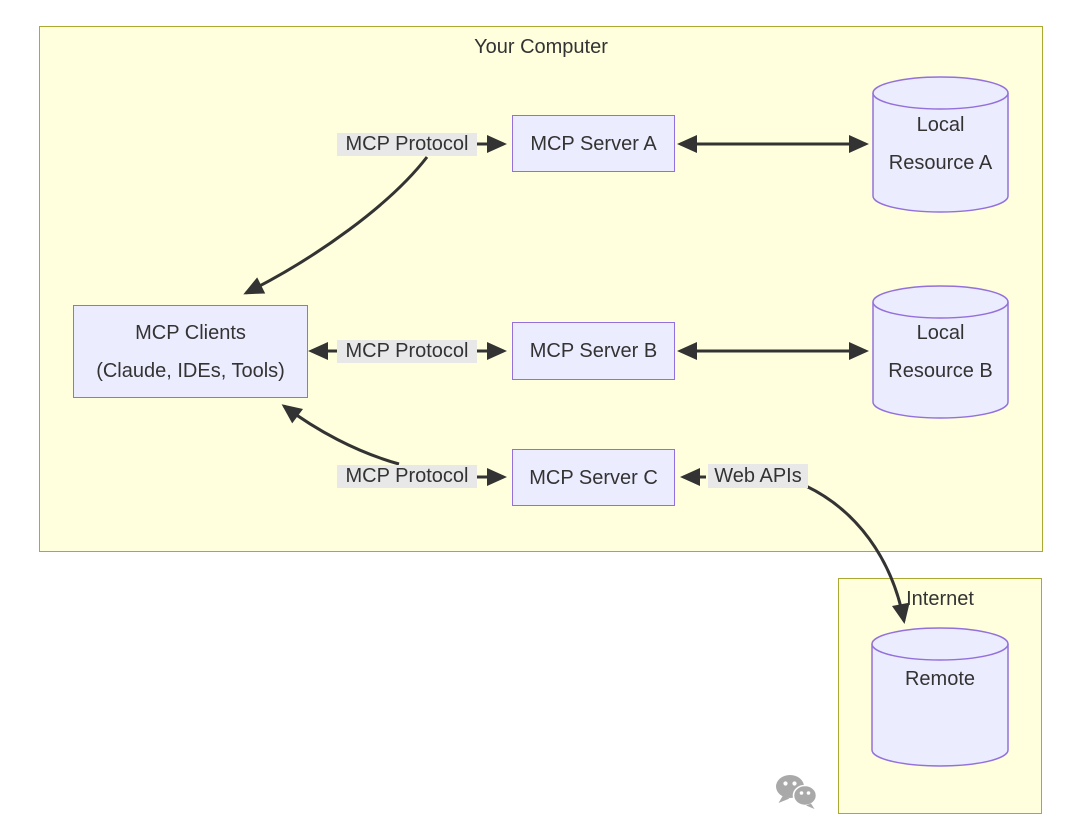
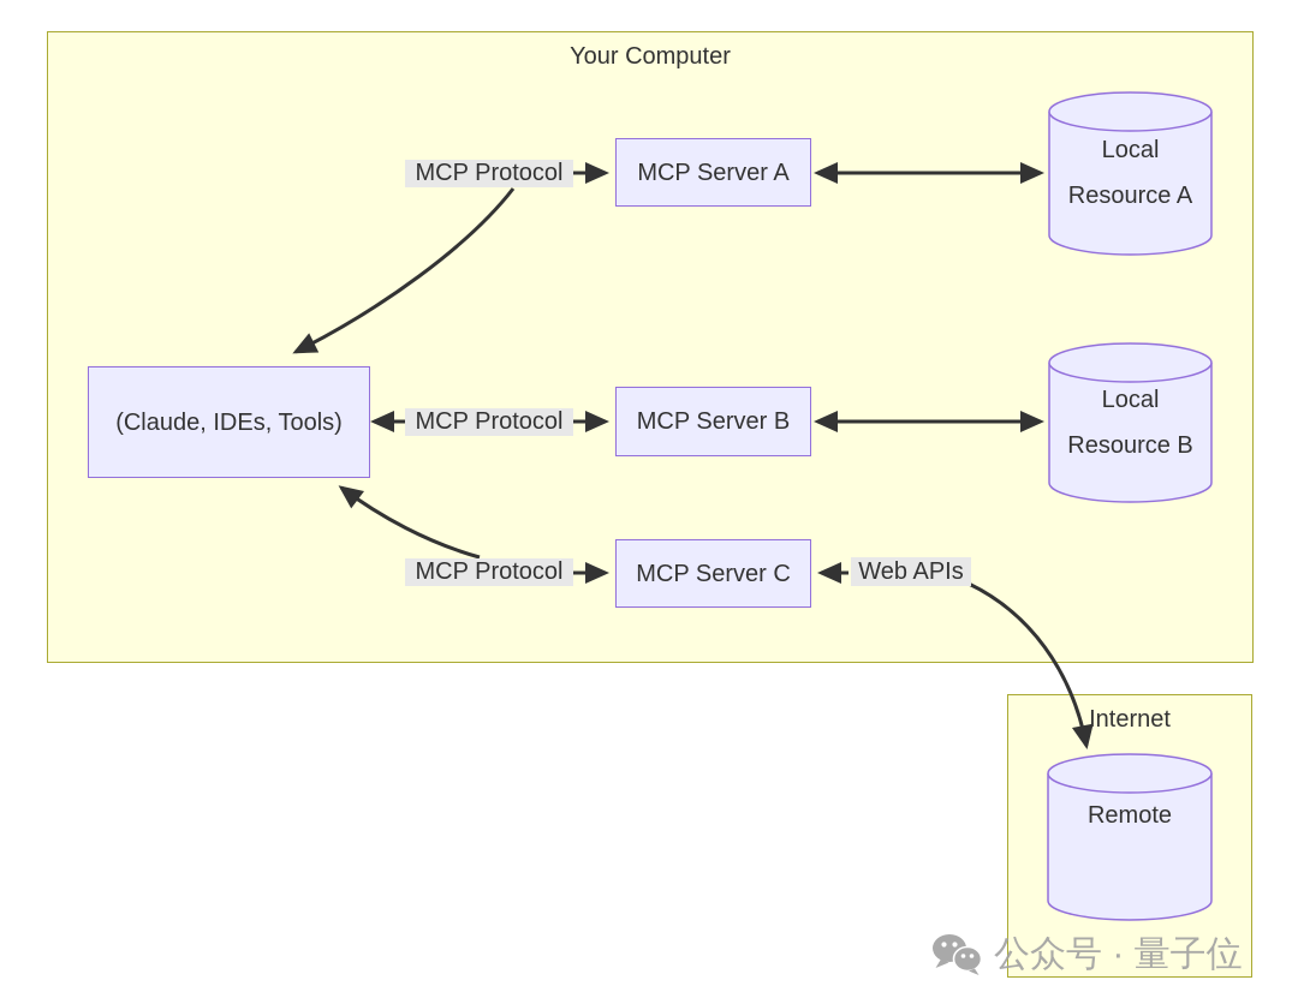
  Your Computer
  Internet
- MCP Clients
  (Claude, IDEs, Tools)
  MCP Server A
  MCP Server B
  MCP Server C
  Local
  Resource A
  Local
  Resource B
  Remote
  MCP Protocol
  MCP Protocol
  MCP Protocol
  Web APIs
+ 公众号 · 量子位
